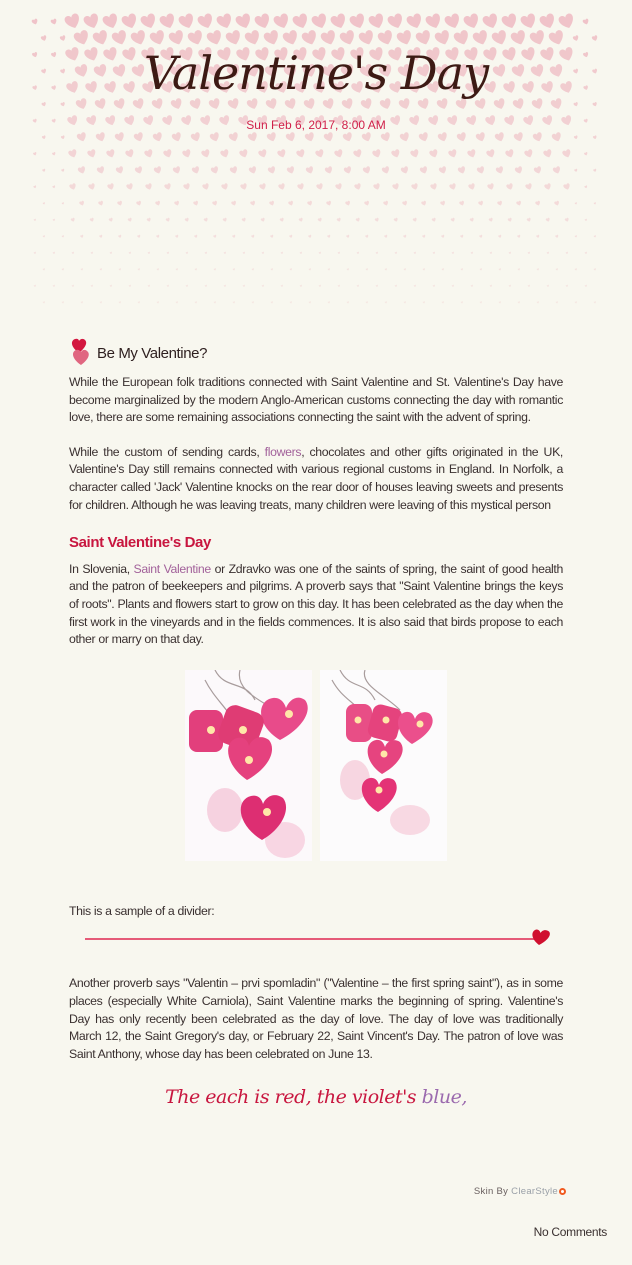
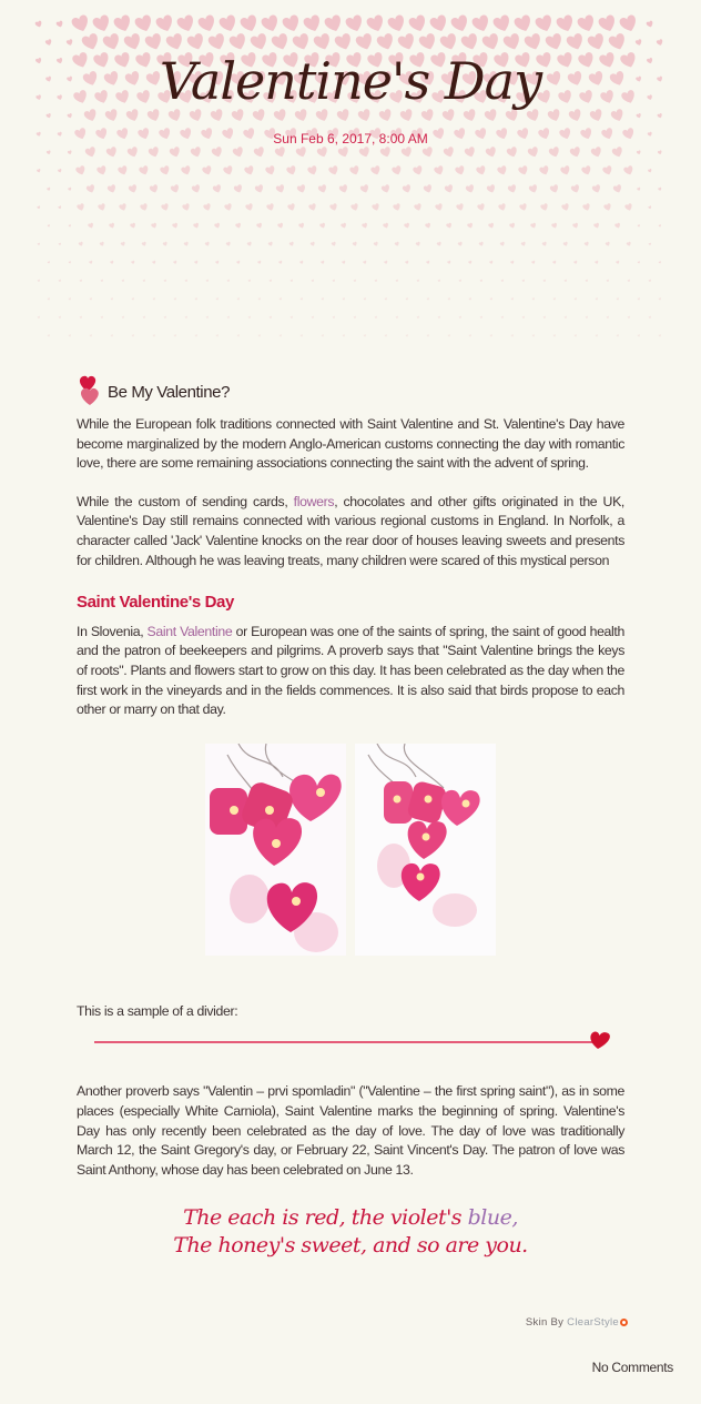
  Valentine's Day
  Sun Feb 6, 2017, 8:00 AM
  Be My Valentine?
  While the European folk traditions connected with Saint Valentine and St. Valentine's Day have become marginalized by the modern Anglo-American customs connecting the day with romantic love, there are some remaining associations connecting the saint with the advent of spring.
- While the custom of sending cards, flowers, chocolates and other gifts originated in the UK, Valentine's Day still remains connected with various regional customs in England. In Norfolk, a character called 'Jack' Valentine knocks on the rear door of houses leaving sweets and presents for children. Although he was leaving treats, many children were leaving of this mystical person
+ While the custom of sending cards, flowers, chocolates and other gifts originated in the UK, Valentine's Day still remains connected with various regional customs in England. In Norfolk, a character called 'Jack' Valentine knocks on the rear door of houses leaving sweets and presents for children. Although he was leaving treats, many children were scared of this mystical person
  Saint Valentine's Day
- In Slovenia, Saint Valentine or Zdravko was one of the saints of spring, the saint of good health and the patron of beekeepers and pilgrims. A proverb says that "Saint Valentine brings the keys of roots". Plants and flowers start to grow on this day. It has been celebrated as the day when the first work in the vineyards and in the fields commences. It is also said that birds propose to each other or marry on that day.
+ In Slovenia, Saint Valentine or European was one of the saints of spring, the saint of good health and the patron of beekeepers and pilgrims. A proverb says that "Saint Valentine brings the keys of roots". Plants and flowers start to grow on this day. It has been celebrated as the day when the first work in the vineyards and in the fields commences. It is also said that birds propose to each other or marry on that day.
  This is a sample of a divider:
  Another proverb says "Valentin – prvi spomladin" ("Valentine – the first spring saint"), as in some places (especially White Carniola), Saint Valentine marks the beginning of spring. Valentine's Day has only recently been celebrated as the day of love. The day of love was traditionally March 12, the Saint Gregory's day, or February 22, Saint Vincent's Day. The patron of love was Saint Anthony, whose day has been celebrated on June 13.
  The each is red, the violet's blue,
+ The honey's sweet, and so are you.
  Skin By ClearStyle
  No Comments
